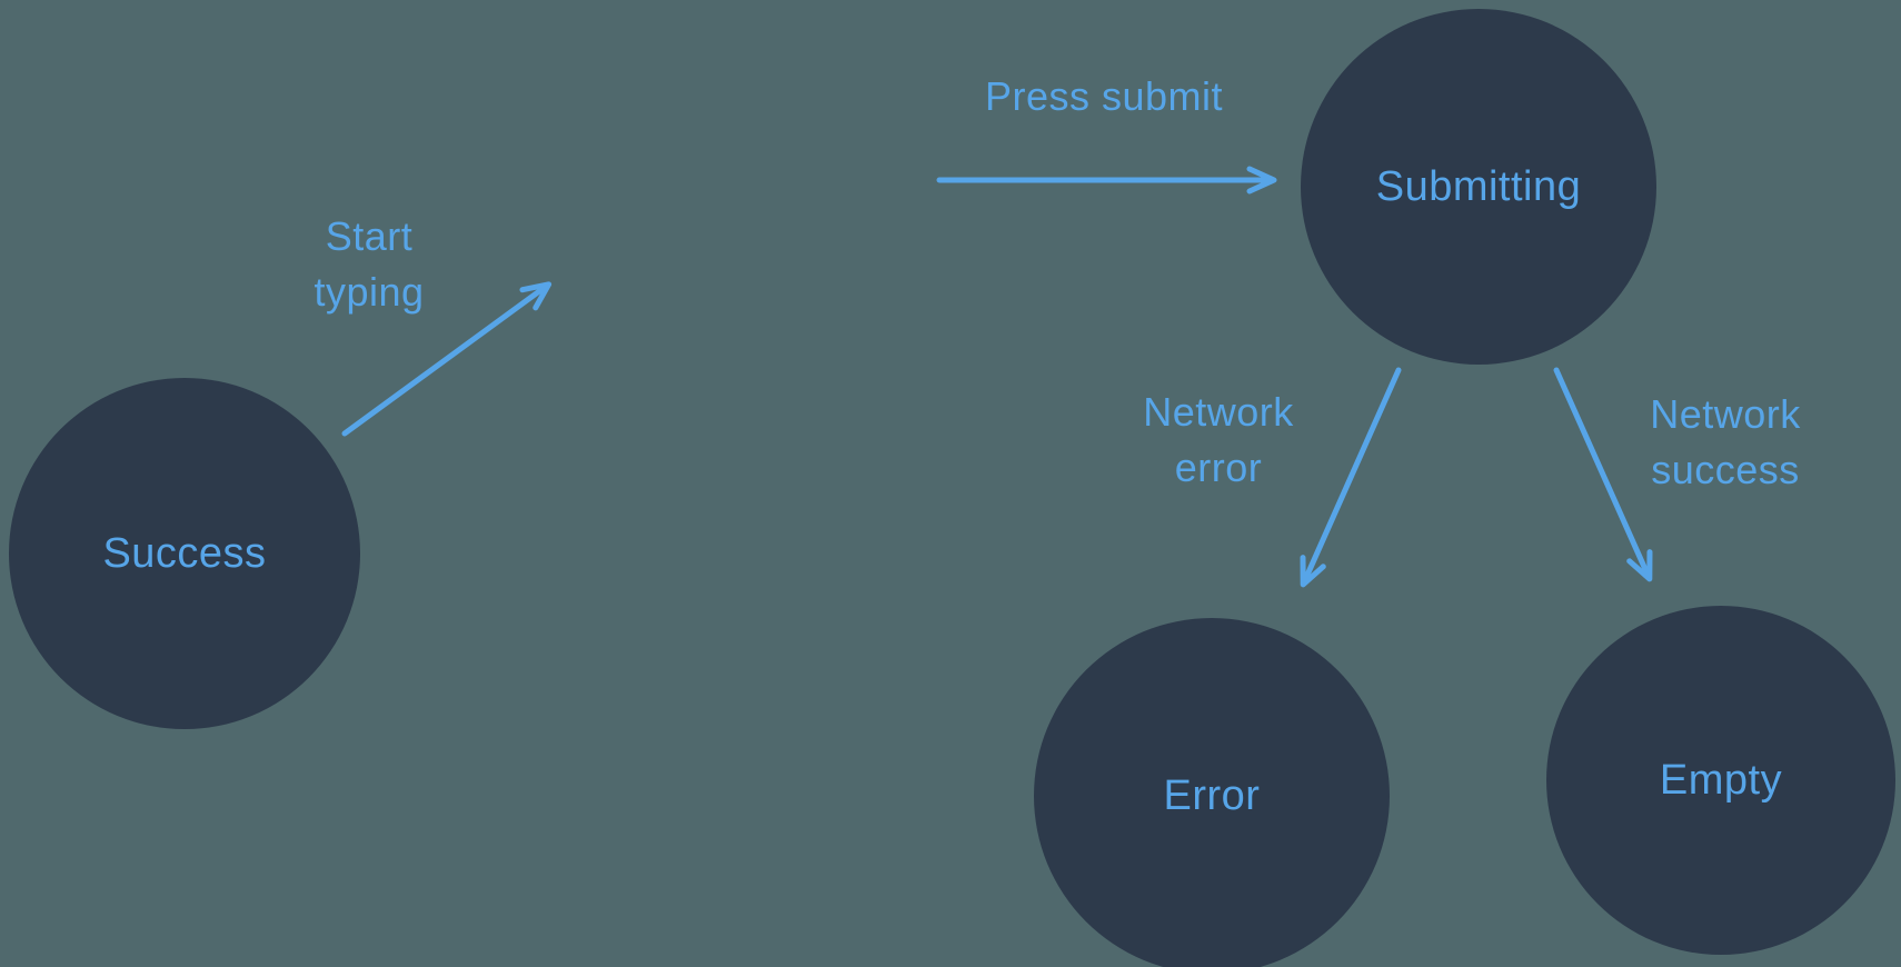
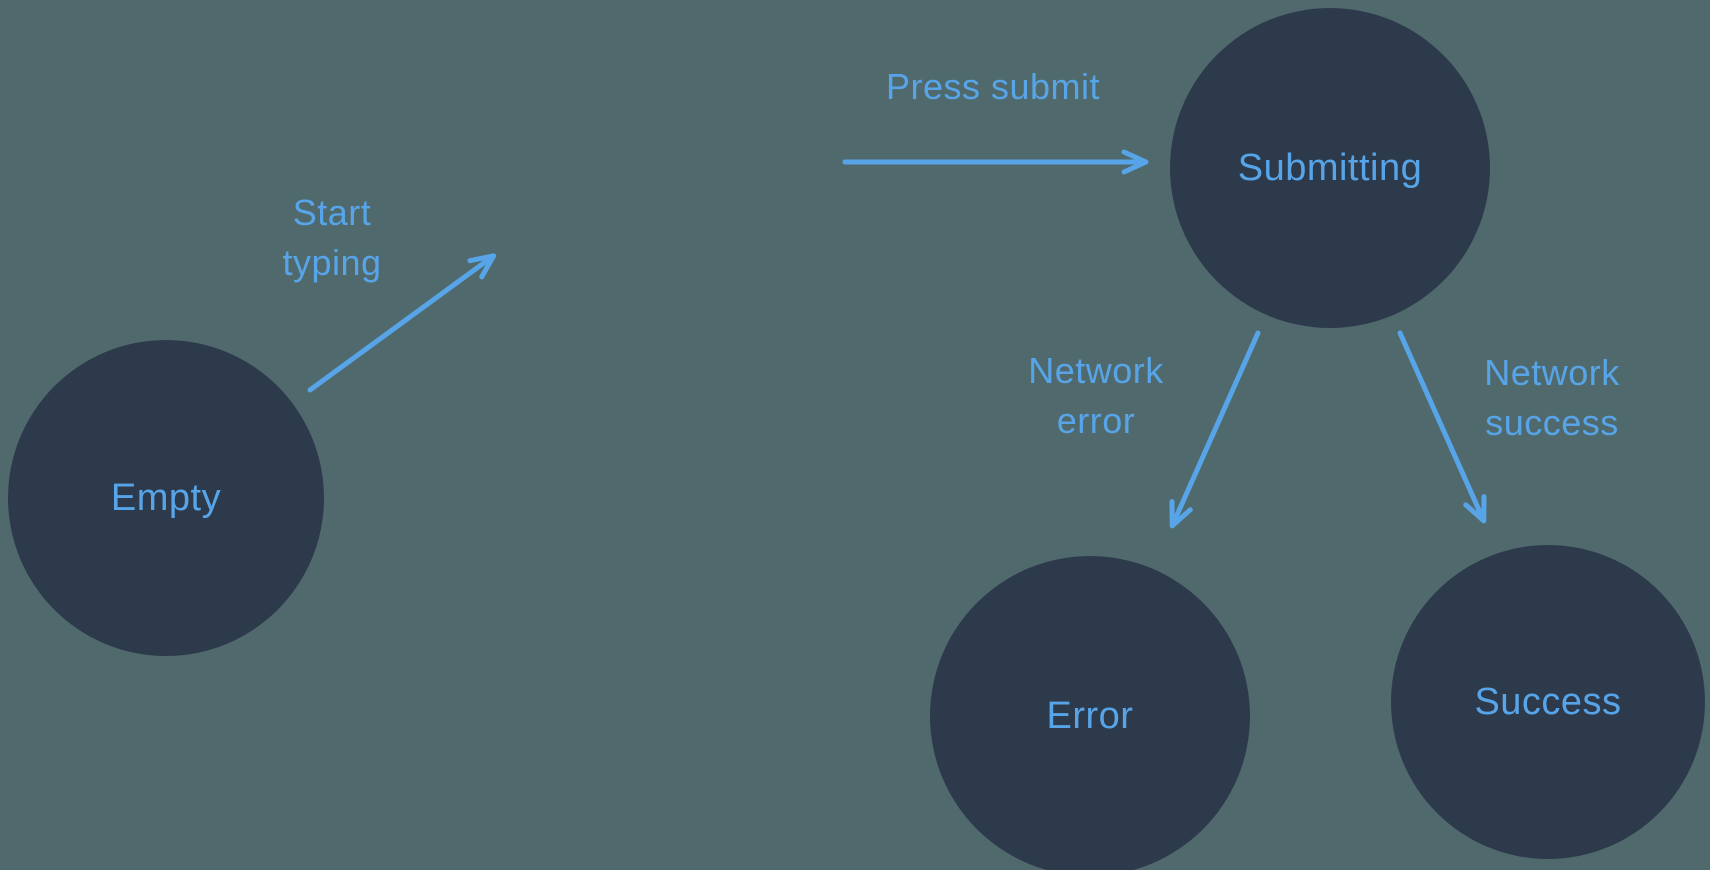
- Success
+ Empty
  Submitting
  Error
- Empty
+ Success
  Start
  typing
  Press submit
  Network
  error
  Network
  success
